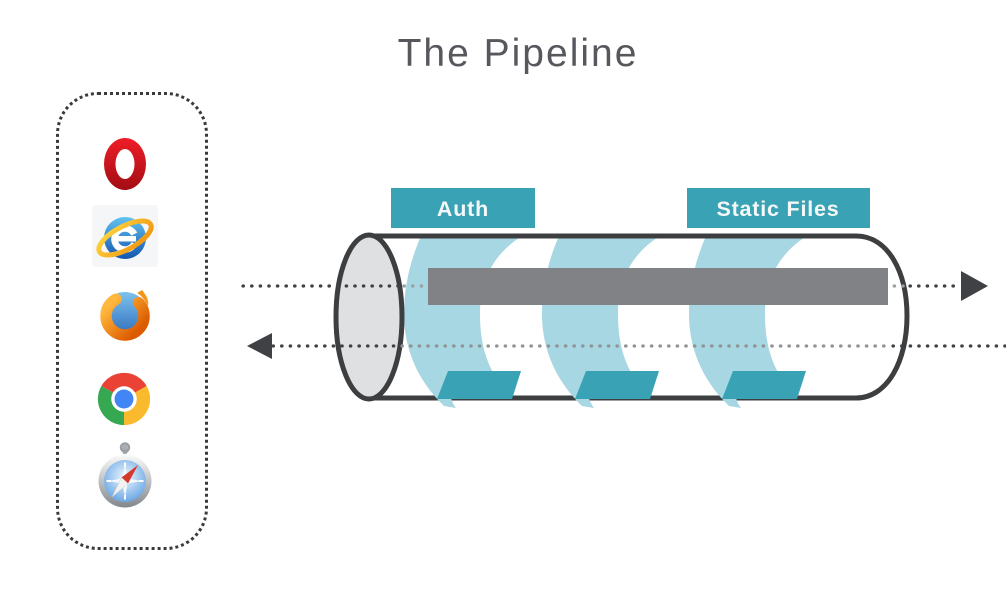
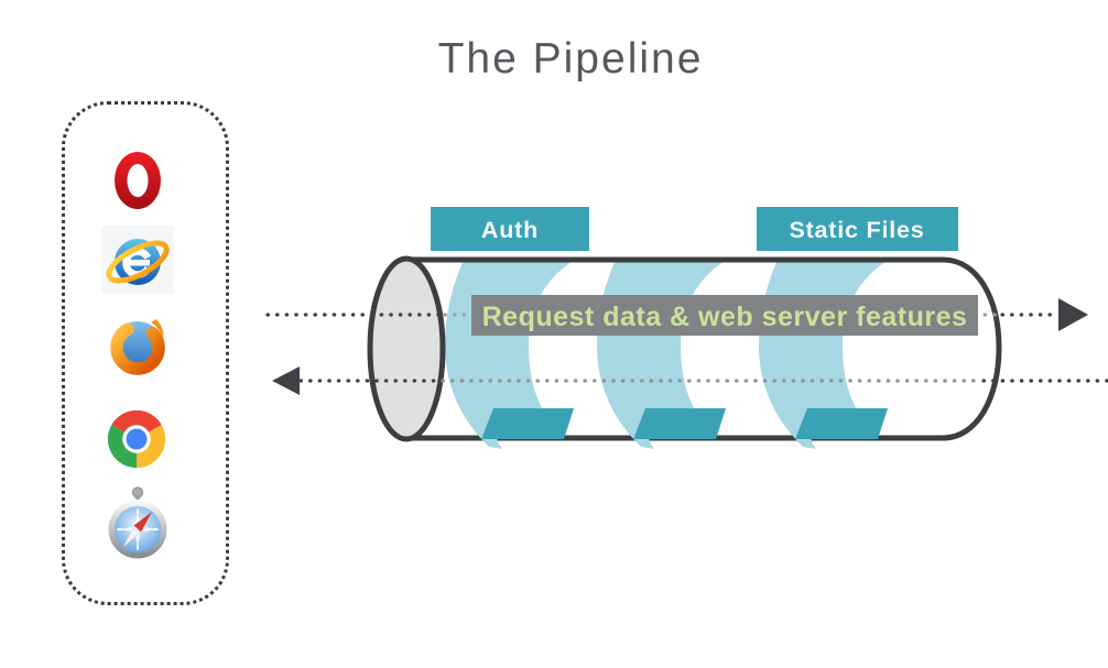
  The Pipeline
+ Request data & web server features
  Auth
  Static Files
